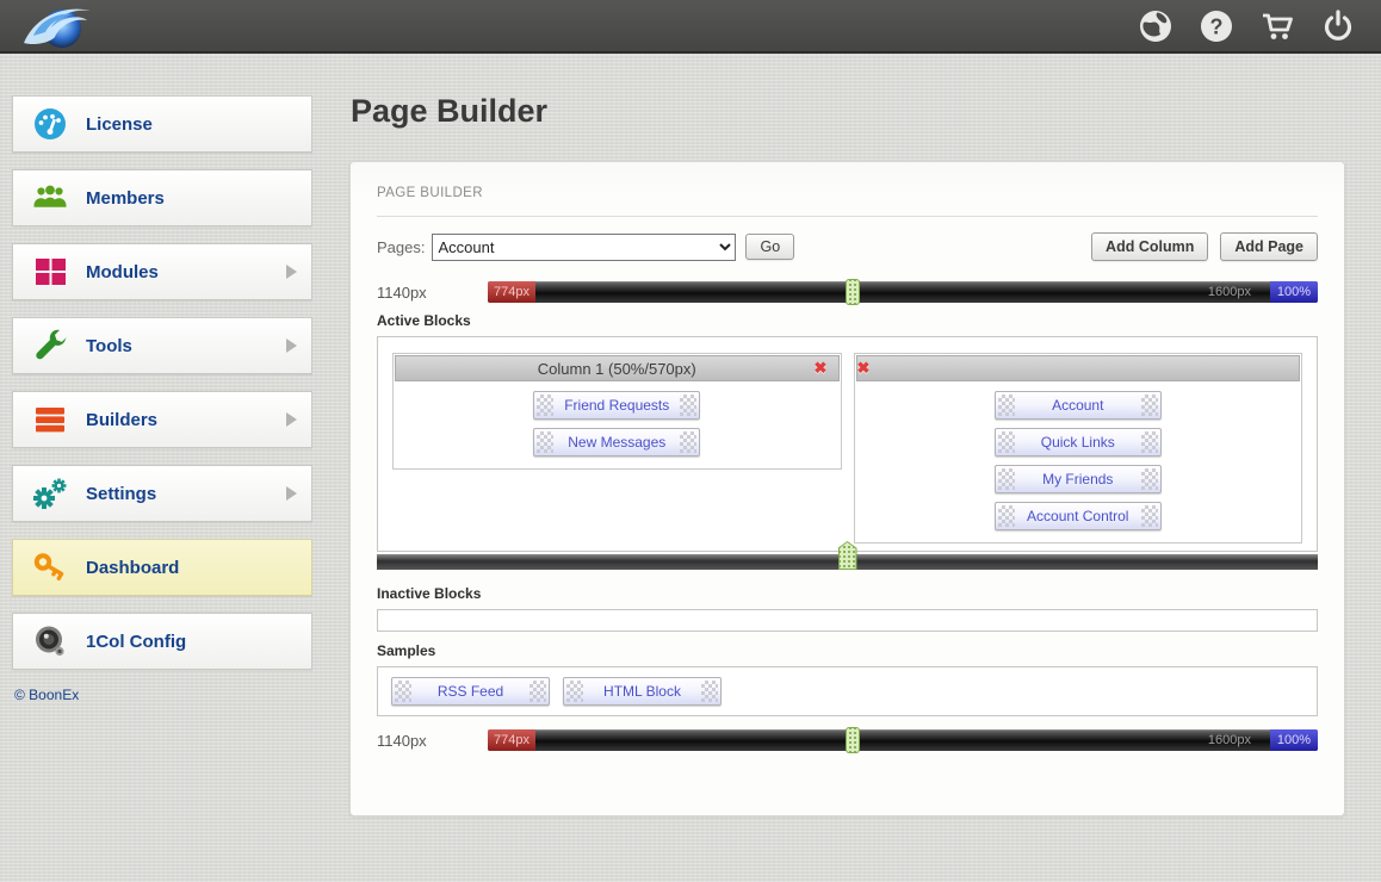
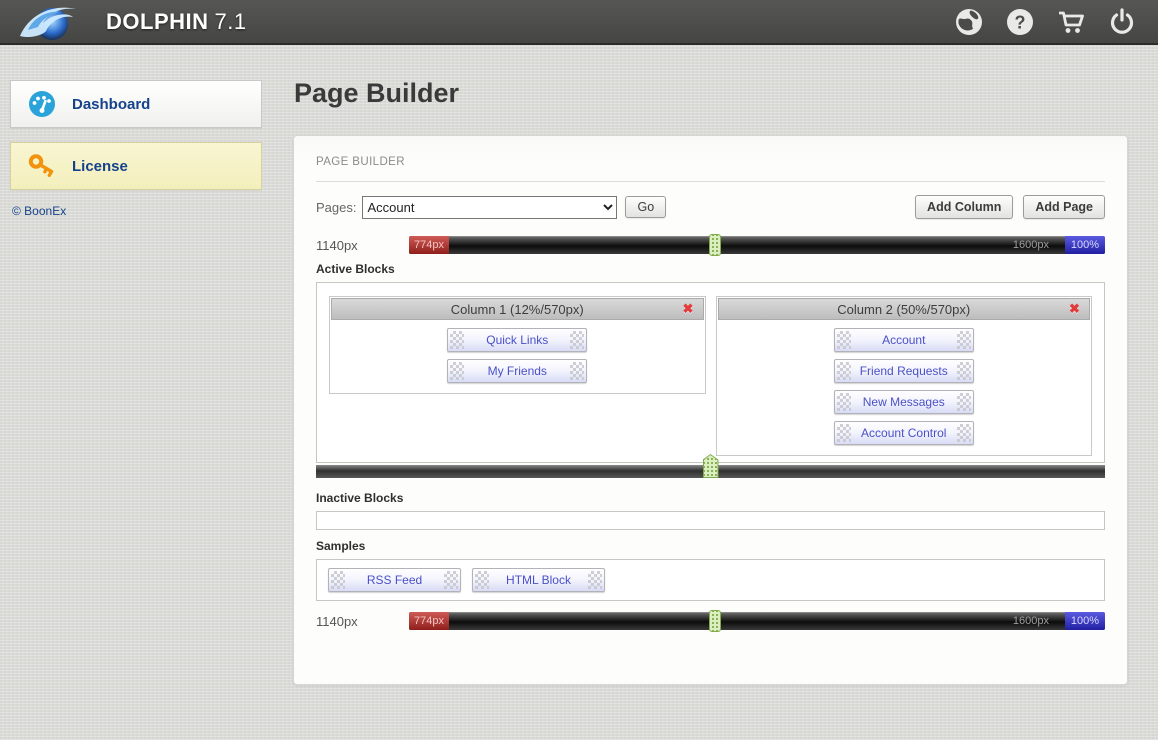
+ DOLPHIN 7.1
  ?
- License
+ Dashboard
- Members
- Modules
- Tools
- Builders
- Settings
- Dashboard
+ License
- 1Col Config
  © BoonEx
  Page Builder
  PAGE BUILDER
  Pages:
  Account
  Go
  Add Column
  Add Page
  1140px
  774px
  1600px
  100%
  Active Blocks
- Column 1 (50%/570px)
+ Column 1 (12%/570px)
  ✖
- Friend Requests
+ Quick Links
- New Messages
+ My Friends
+ Column 2 (50%/570px)
  ✖
  Account
- Quick Links
+ Friend Requests
- My Friends
+ New Messages
  Account Control
  Inactive Blocks
  Samples
  RSS Feed
  HTML Block
  1140px
  774px
  1600px
  100%
